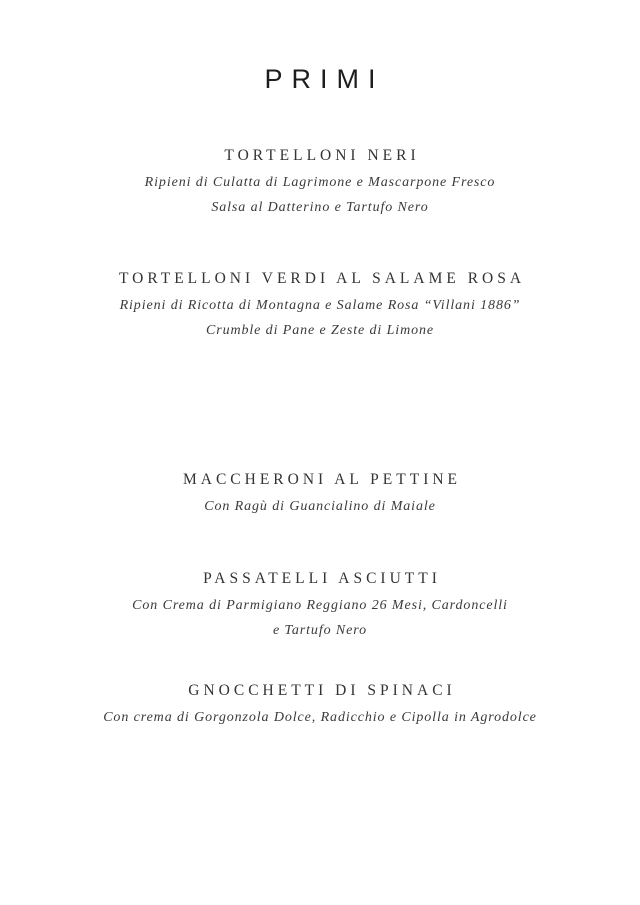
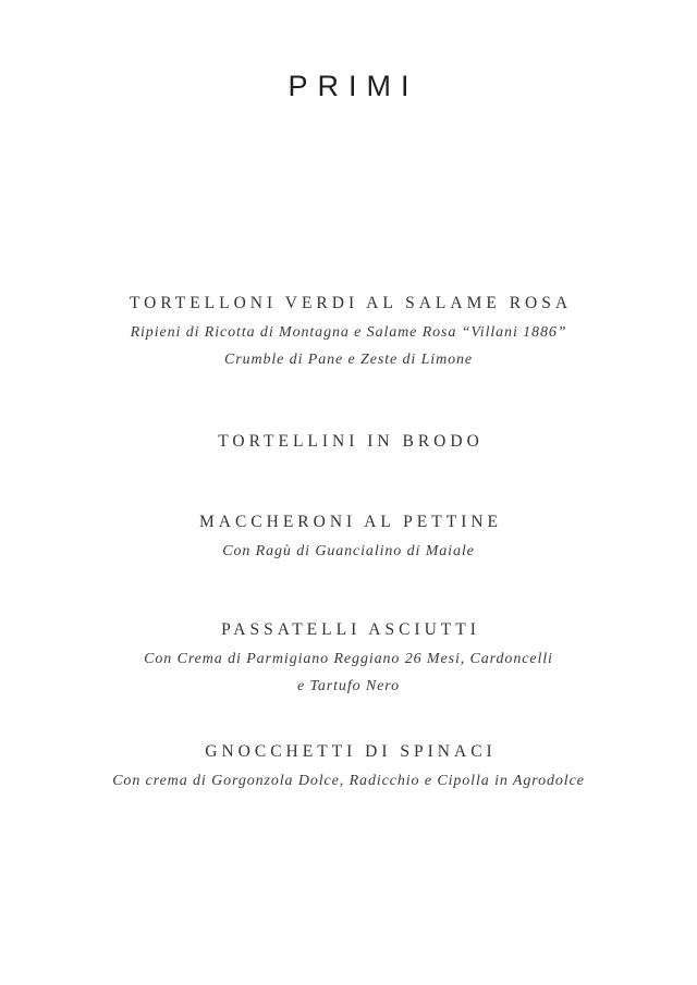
  PRIMI
- TORTELLONI NERI
- Ripieni di Culatta di Lagrimone e Mascarpone Fresco
- Salsa al Datterino e Tartufo Nero
  TORTELLONI VERDI AL SALAME ROSA
  Ripieni di Ricotta di Montagna e Salame Rosa “Villani 1886”
  Crumble di Pane e Zeste di Limone
+ TORTELLINI IN BRODO
  MACCHERONI AL PETTINE
  Con Ragù di Guancialino di Maiale
  PASSATELLI ASCIUTTI
  Con Crema di Parmigiano Reggiano 26 Mesi, Cardoncelli
  e Tartufo Nero
  GNOCCHETTI DI SPINACI
  Con crema di Gorgonzola Dolce, Radicchio e Cipolla in Agrodolce
